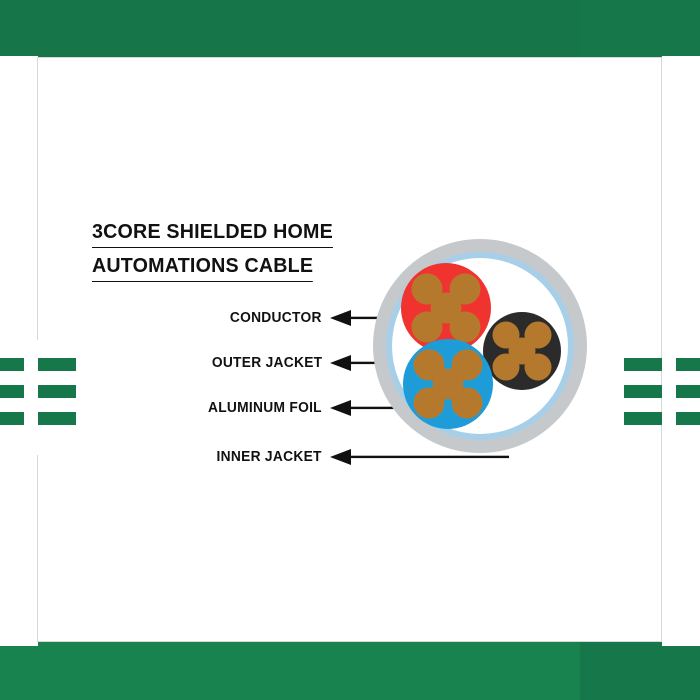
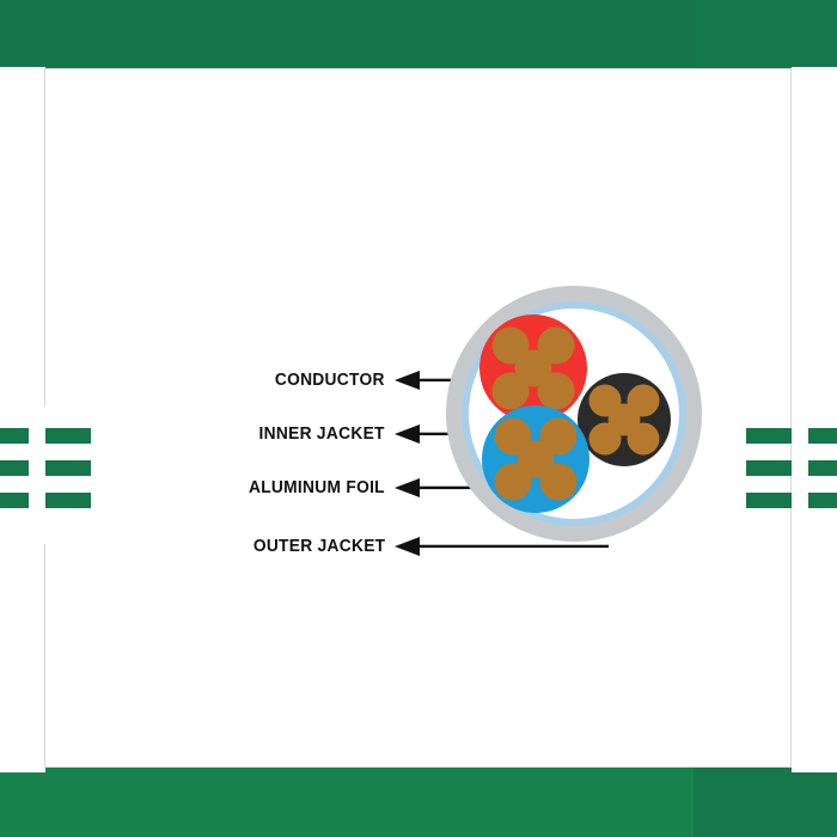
- 3CORE SHIELDED HOME AUTOMATIONS CABLE
  CONDUCTOR
- OUTER JACKET
+ INNER JACKET
  ALUMINUM FOIL
- INNER JACKET
+ OUTER JACKET
